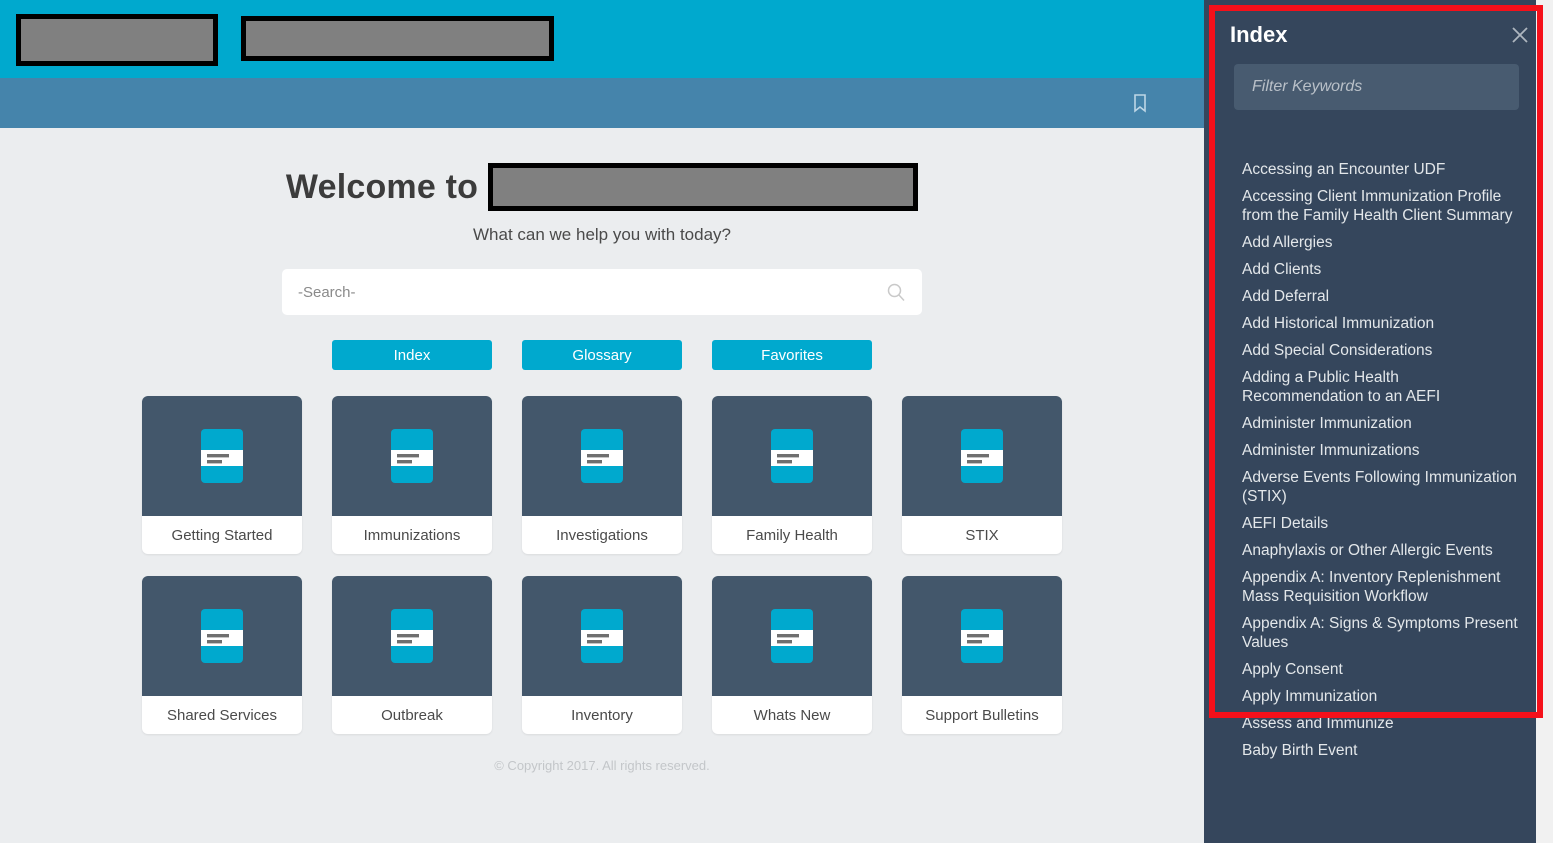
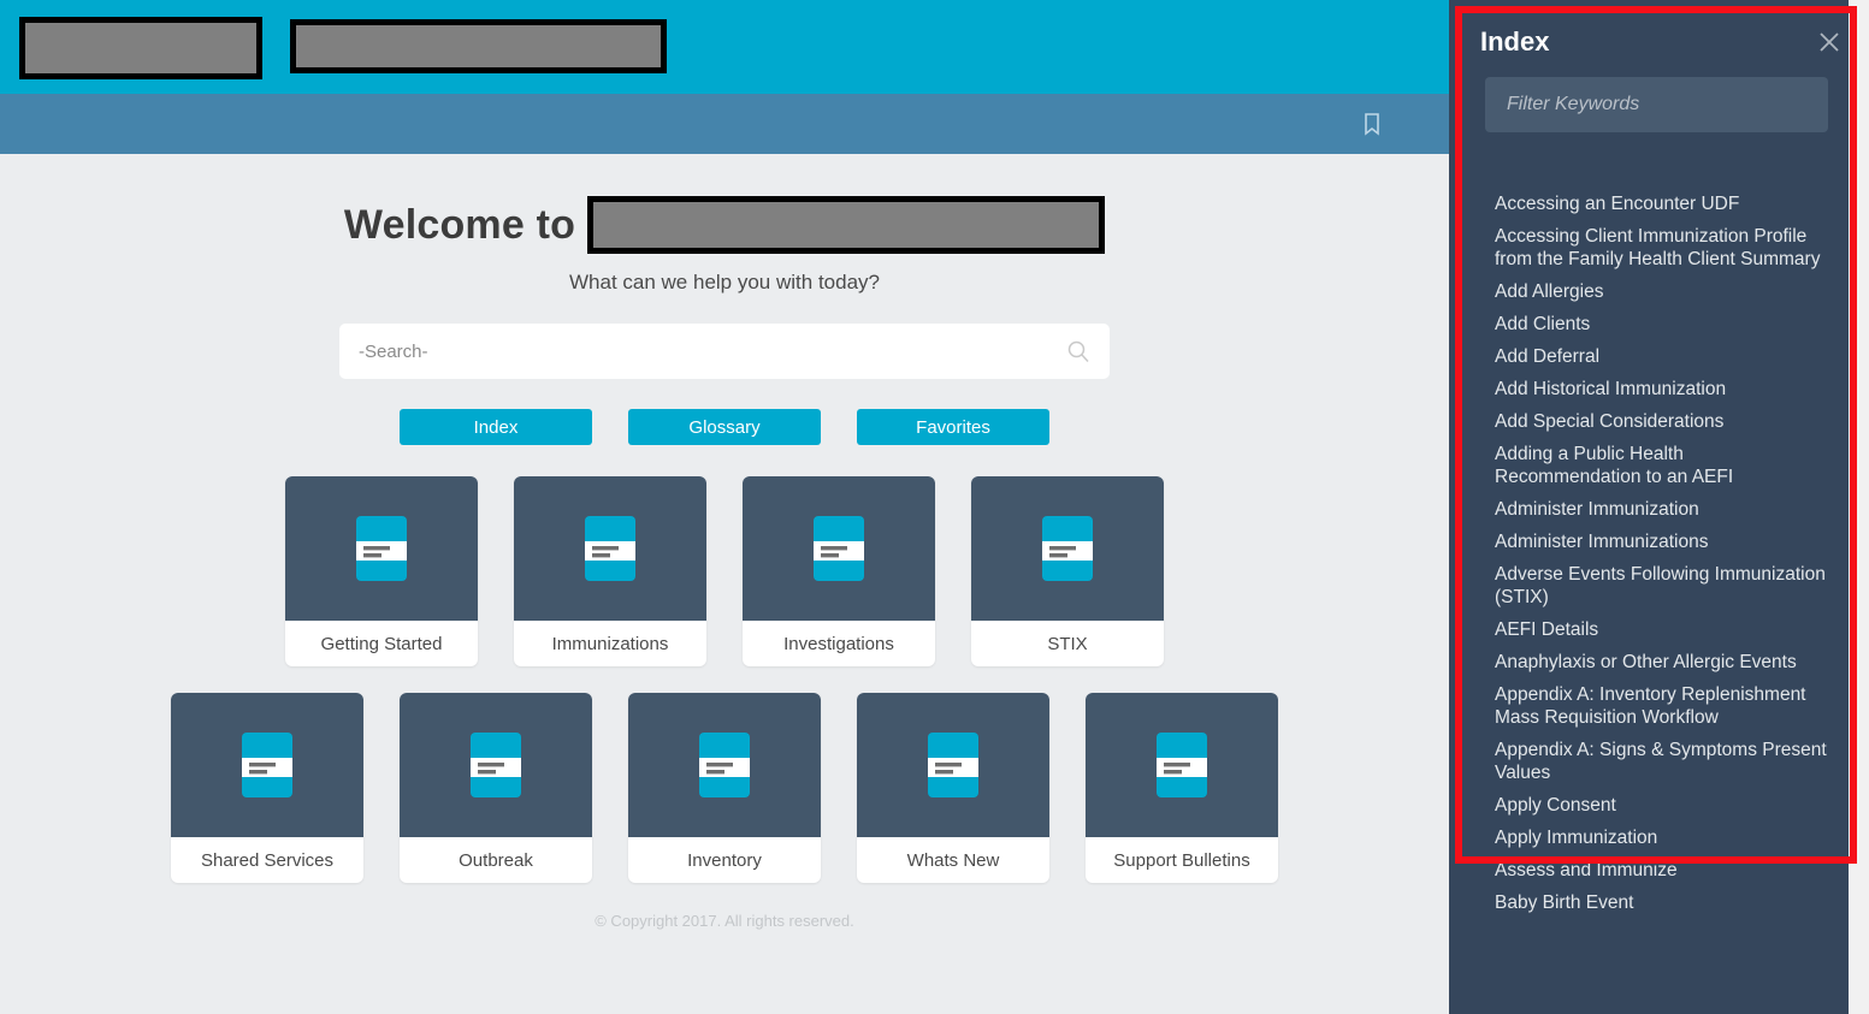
  Welcome to
  What can we help you with today?
  -Search-
  Index
  Glossary
  Favorites
  Getting Started
  Immunizations
  Investigations
- Family Health
  STIX
  Shared Services
  Outbreak
  Inventory
  Whats New
  Support Bulletins
  © Copyright 2017. All rights reserved.
  Index
  Filter Keywords
  Accessing an Encounter UDF
  Accessing Client Immunization Profile from the Family Health Client Summary
  Add Allergies
  Add Clients
  Add Deferral
  Add Historical Immunization
  Add Special Considerations
  Adding a Public Health Recommendation to an AEFI
  Administer Immunization
  Administer Immunizations
  Adverse Events Following Immunization (STIX)
  AEFI Details
  Anaphylaxis or Other Allergic Events
  Appendix A: Inventory Replenishment Mass Requisition Workflow
  Appendix A: Signs & Symptoms Present Values
  Apply Consent
  Apply Immunization
  Assess and Immunize
  Baby Birth Event
